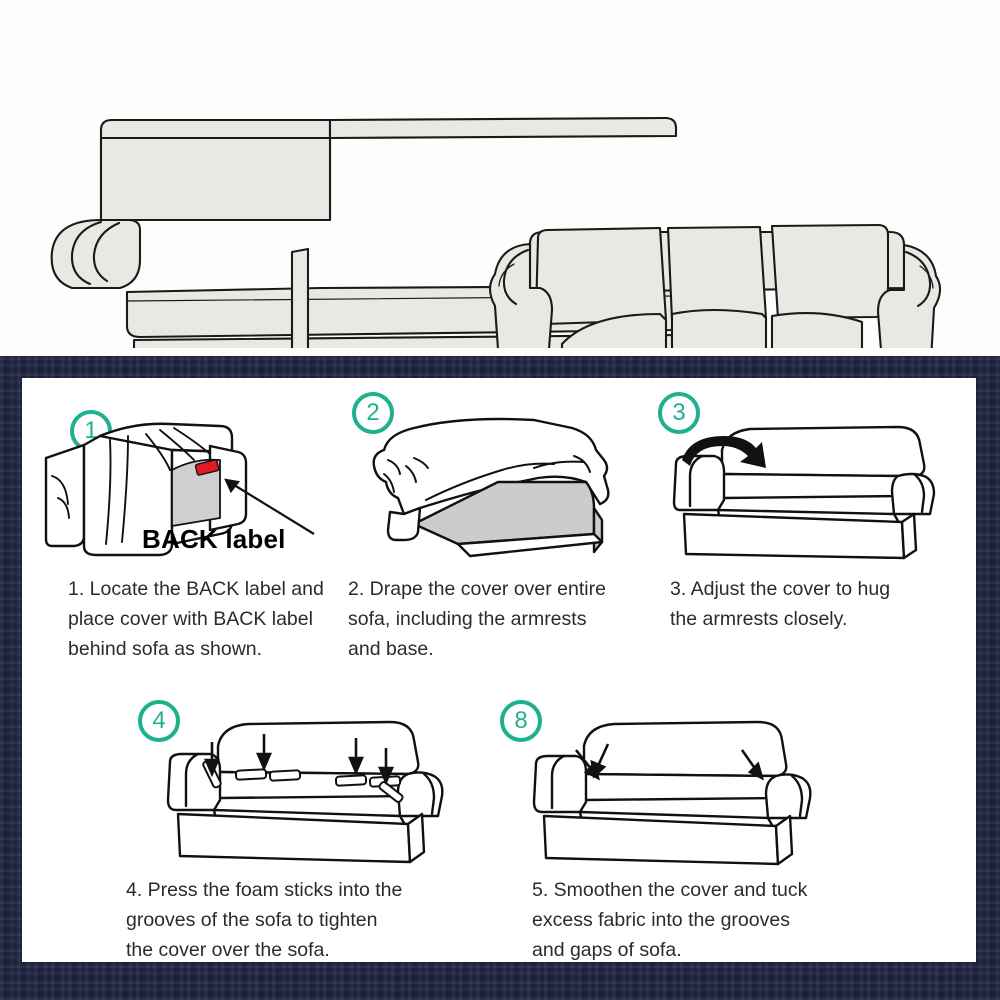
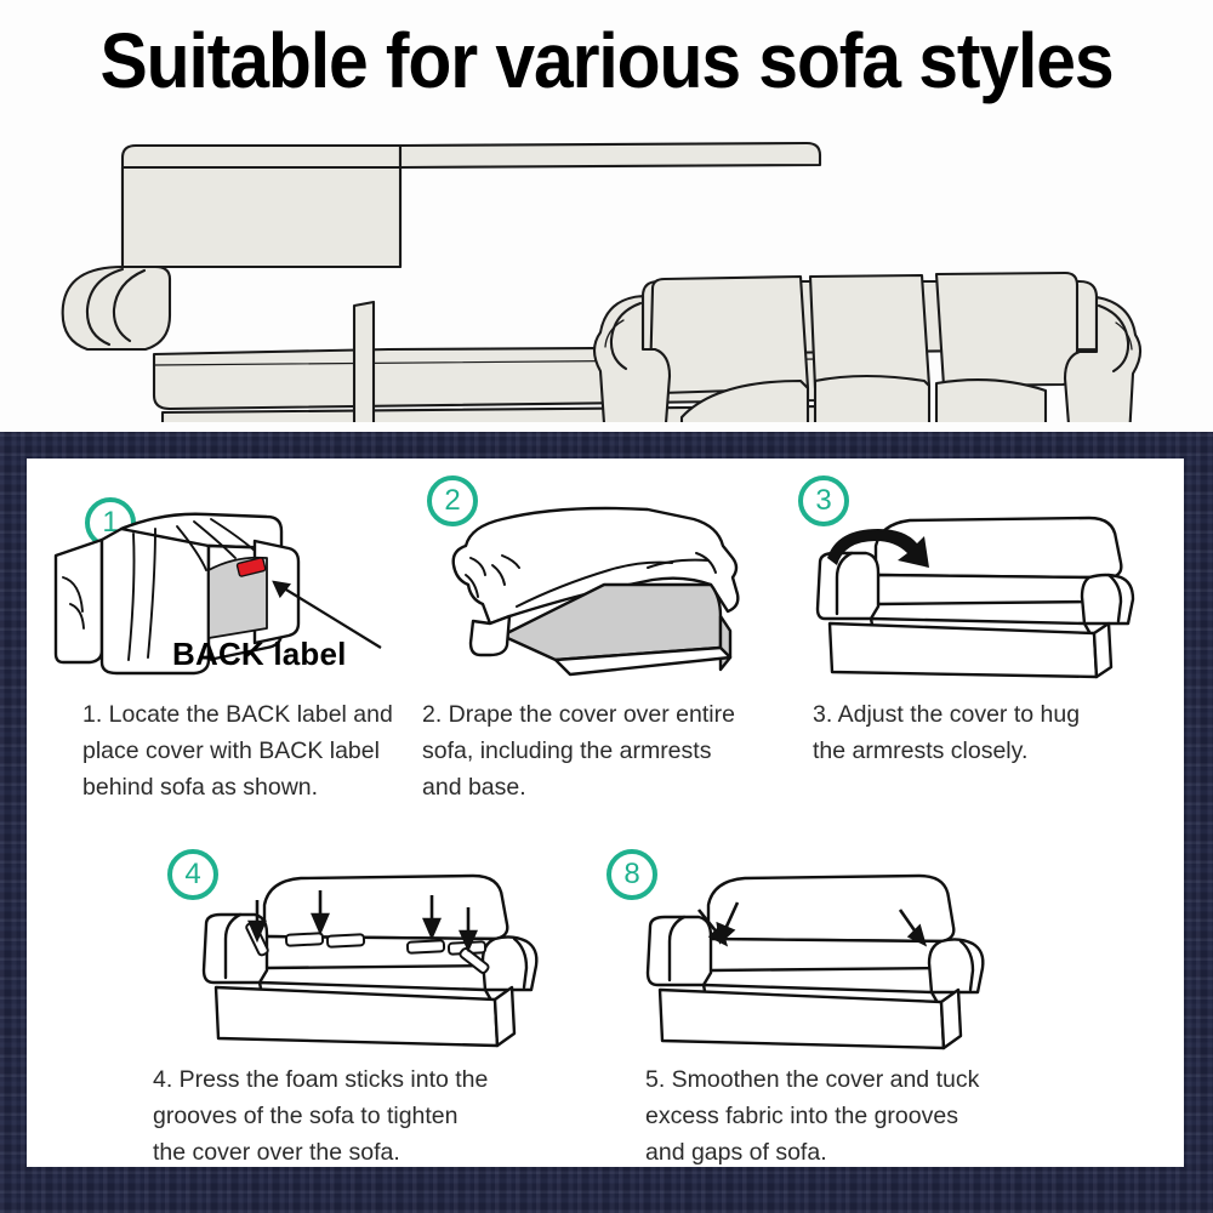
+ Suitable for various sofa styles
  1
  BACK label
  1. Locate the BACK label and
  place cover with BACK label
  behind sofa as shown.
  2
  2. Drape the cover over entire
  sofa, including the armrests
  and base.
  3
  3. Adjust the cover to hug
  the armrests closely.
  4
  4. Press the foam sticks into the
  grooves of the sofa to tighten
  the cover over the sofa.
  8
  5. Smoothen the cover and tuck
  excess fabric into the grooves
  and gaps of sofa.
